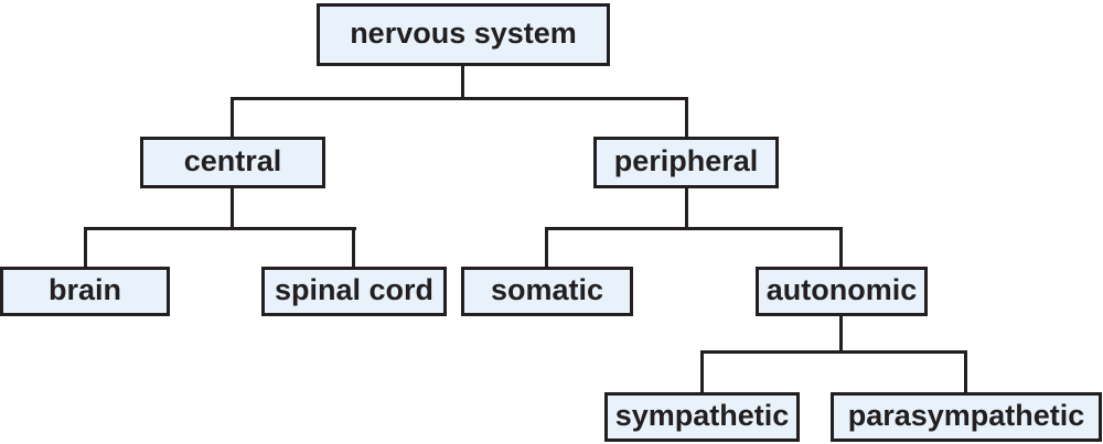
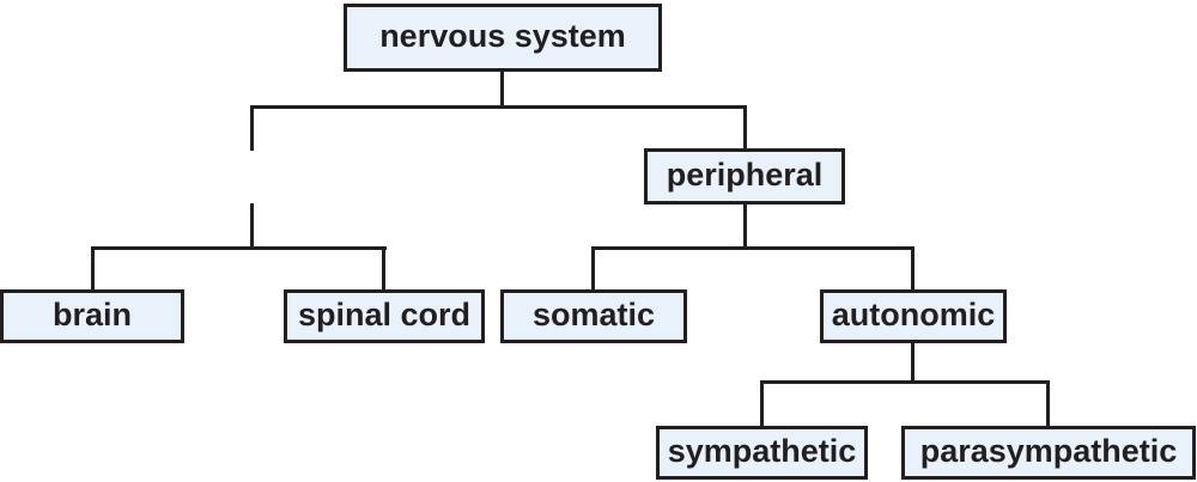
  nervous system
- central
  peripheral
  brain
  spinal cord
  somatic
  autonomic
  sympathetic
  parasympathetic
